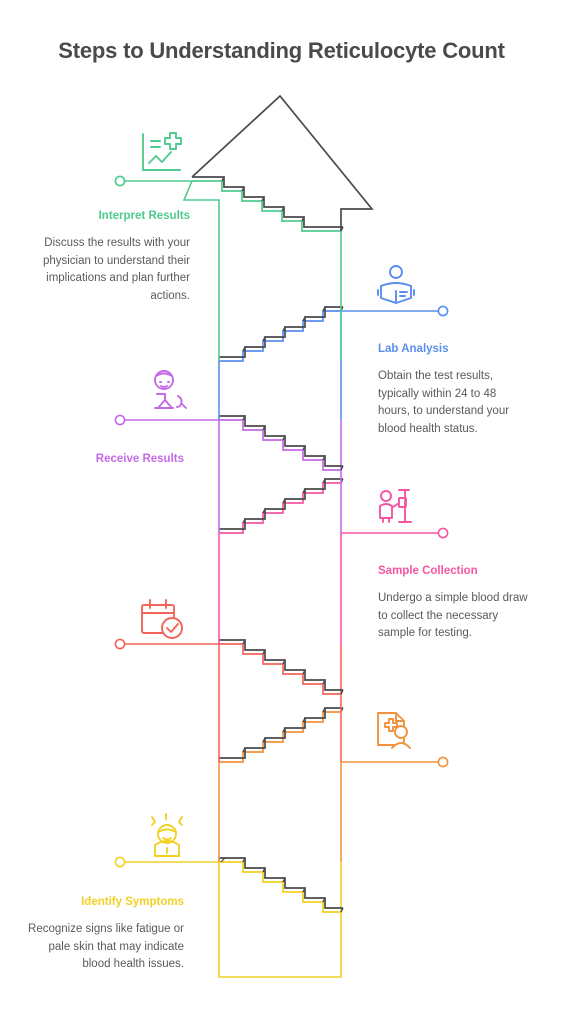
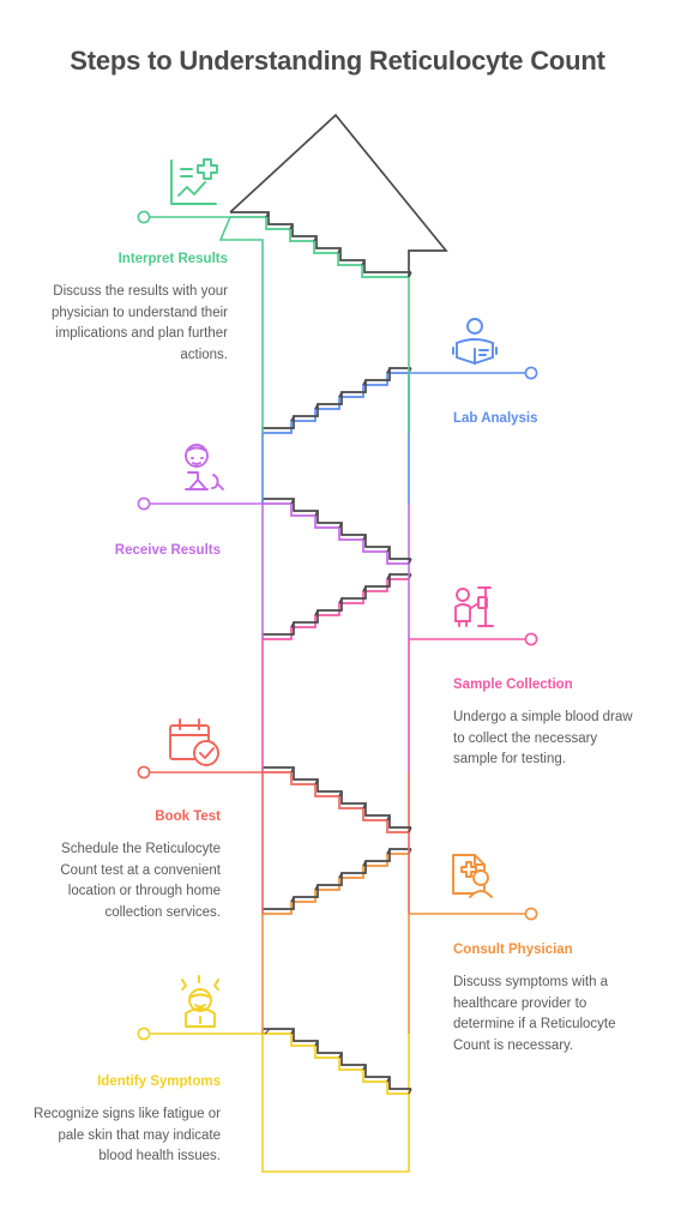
  Steps to Understanding Reticulocyte Count
  Interpret Results
  Discuss the results with your physician to understand their implications and plan further actions.
  Lab Analysis
- Obtain the test results, typically within 24 to 48 hours, to understand your blood health status.
  Receive Results
  Sample Collection
  Undergo a simple blood draw to collect the necessary sample for testing.
+ Book Test
+ Schedule the Reticulocyte Count test at a convenient location or through home collection services.
+ Consult Physician
+ Discuss symptoms with a healthcare provider to determine if a Reticulocyte Count is necessary.
  Identify Symptoms
  Recognize signs like fatigue or pale skin that may indicate blood health issues.
